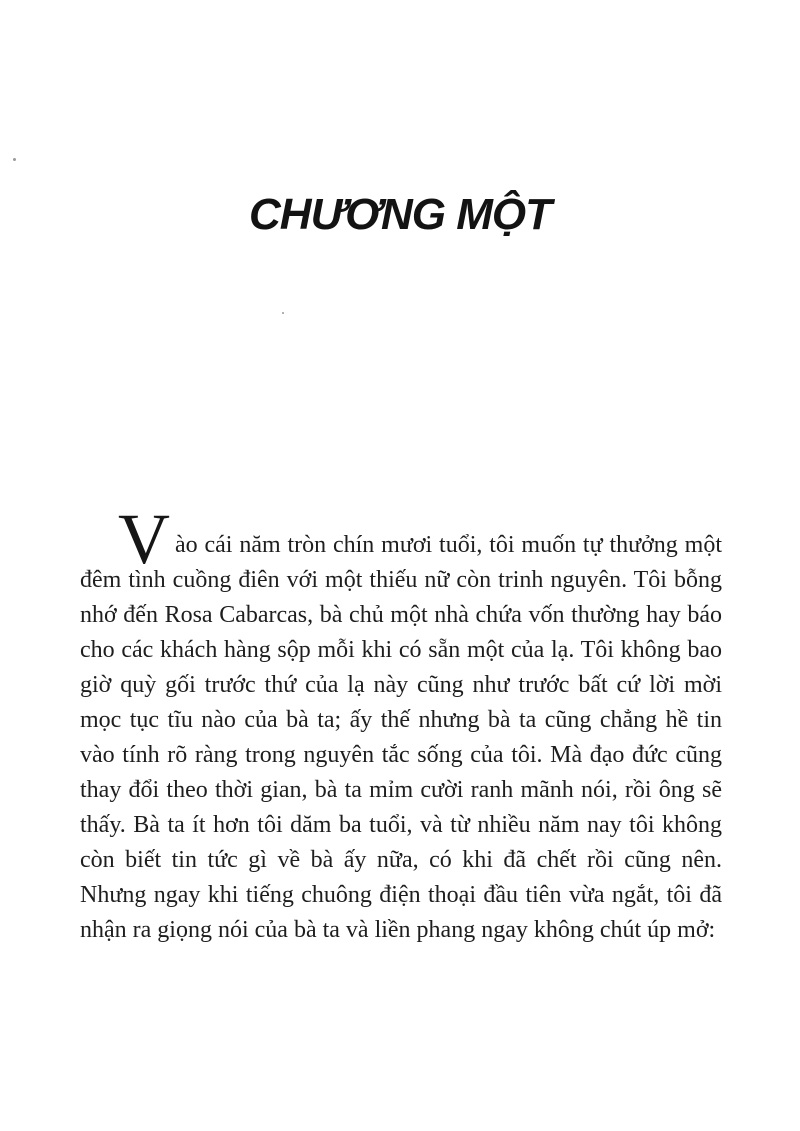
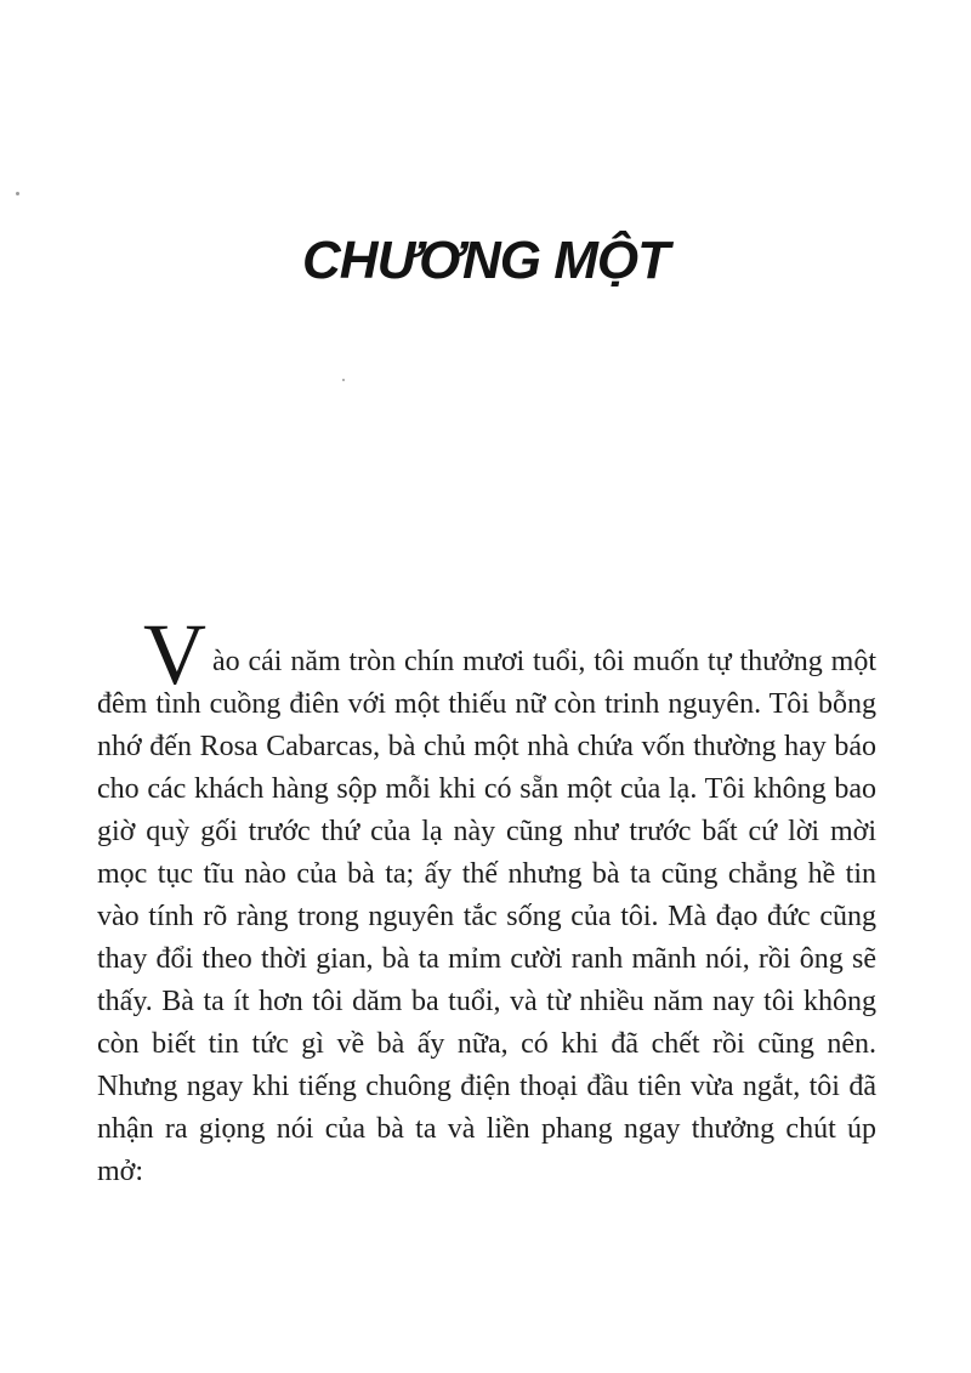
  CHƯƠNG MỘT
- V ào cái năm tròn chín mươi tuổi, tôi muốn tự thưởng một đêm tình cuồng điên với một thiếu nữ còn trinh nguyên. Tôi bỗng nhớ đến Rosa Cabarcas, bà chủ một nhà chứa vốn thường hay báo cho các khách hàng sộp mỗi khi có sẵn một của lạ. Tôi không bao giờ quỳ gối trước thứ của lạ này cũng như trước bất cứ lời mời mọc tục tĩu nào của bà ta; ấy thế nhưng bà ta cũng chẳng hề tin vào tính rõ ràng trong nguyên tắc sống của tôi. Mà đạo đức cũng thay đổi theo thời gian, bà ta mỉm cười ranh mãnh nói, rồi ông sẽ thấy. Bà ta ít hơn tôi dăm ba tuổi, và từ nhiều năm nay tôi không còn biết tin tức gì về bà ấy nữa, có khi đã chết rồi cũng nên. Nhưng ngay khi tiếng chuông điện thoại đầu tiên vừa ngắt, tôi đã nhận ra giọng nói của bà ta và liền phang ngay không chút úp mở:
+ V ào cái năm tròn chín mươi tuổi, tôi muốn tự thưởng một đêm tình cuồng điên với một thiếu nữ còn trinh nguyên. Tôi bỗng nhớ đến Rosa Cabarcas, bà chủ một nhà chứa vốn thường hay báo cho các khách hàng sộp mỗi khi có sẵn một của lạ. Tôi không bao giờ quỳ gối trước thứ của lạ này cũng như trước bất cứ lời mời mọc tục tĩu nào của bà ta; ấy thế nhưng bà ta cũng chẳng hề tin vào tính rõ ràng trong nguyên tắc sống của tôi. Mà đạo đức cũng thay đổi theo thời gian, bà ta mỉm cười ranh mãnh nói, rồi ông sẽ thấy. Bà ta ít hơn tôi dăm ba tuổi, và từ nhiều năm nay tôi không còn biết tin tức gì về bà ấy nữa, có khi đã chết rồi cũng nên. Nhưng ngay khi tiếng chuông điện thoại đầu tiên vừa ngắt, tôi đã nhận ra giọng nói của bà ta và liền phang ngay thưởng chút úp mở:
